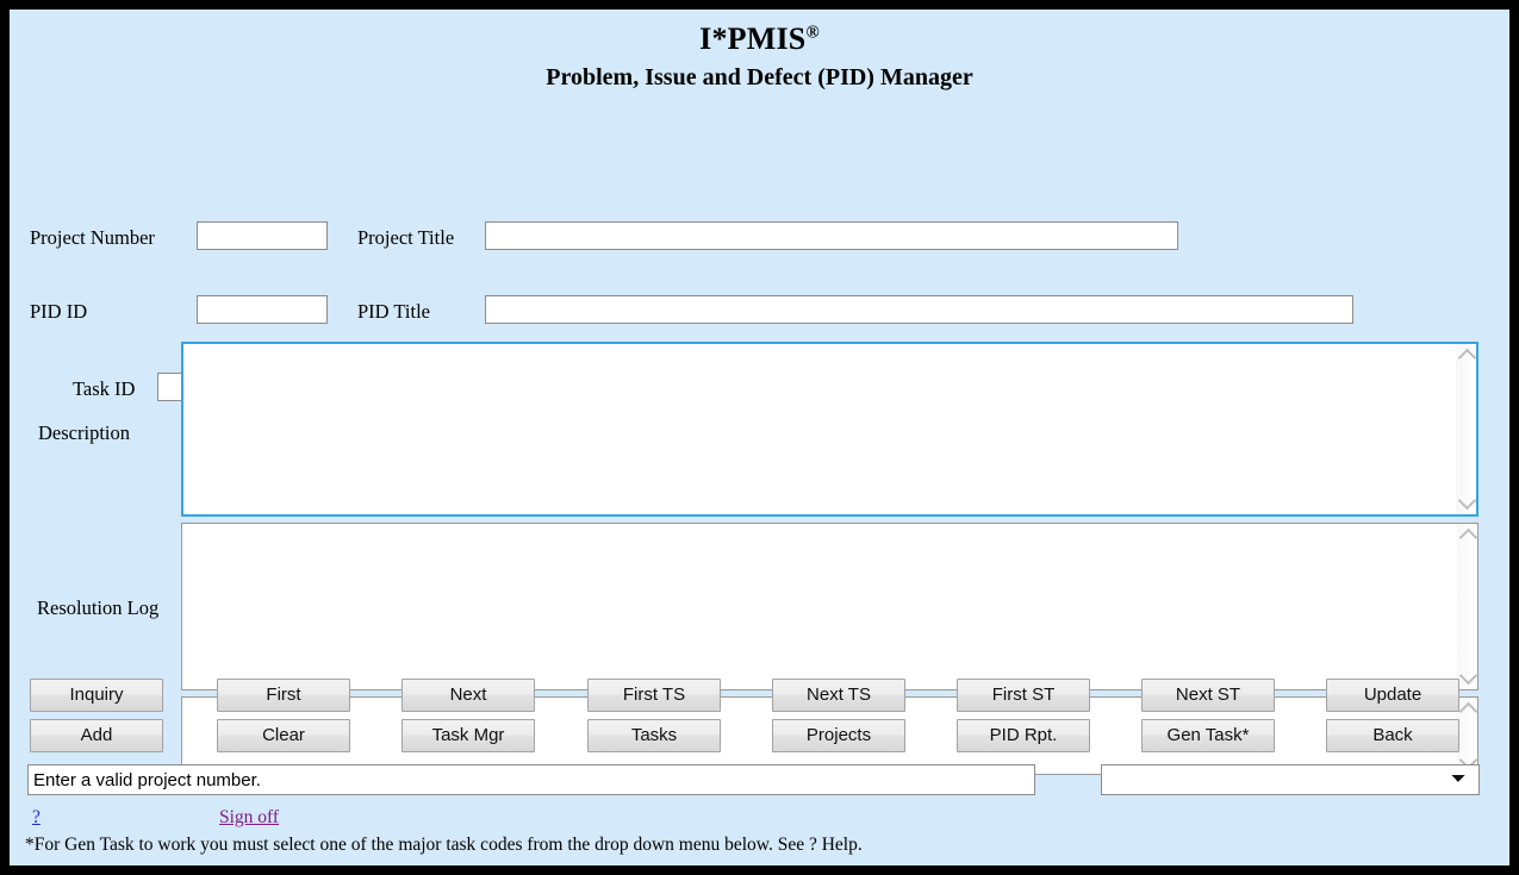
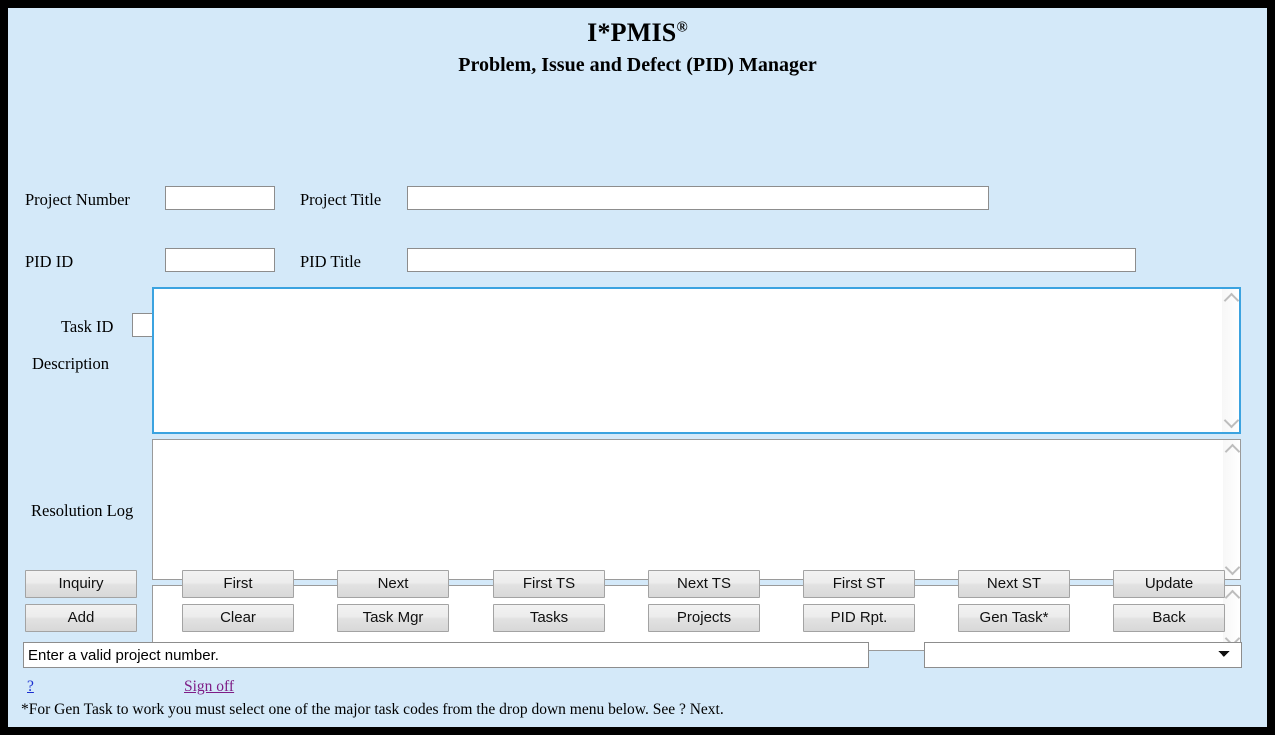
  I*PMIS®
  Problem, Issue and Defect (PID) Manager
  Project Number
  Project Title
  PID ID
  PID Title
  Task ID
  Description
  Resolution Log
  Inquiry
  First
  Next
  First TS
  Next TS
  First ST
  Next ST
  Update
  Add
  Clear
  Task Mgr
  Tasks
  Projects
  PID Rpt.
  Gen Task*
  Back
  Enter a valid project number.
  ?
  Sign off
- *For Gen Task to work you must select one of the major task codes from the drop down menu below. See ? Help.
+ *For Gen Task to work you must select one of the major task codes from the drop down menu below. See ? Next.
